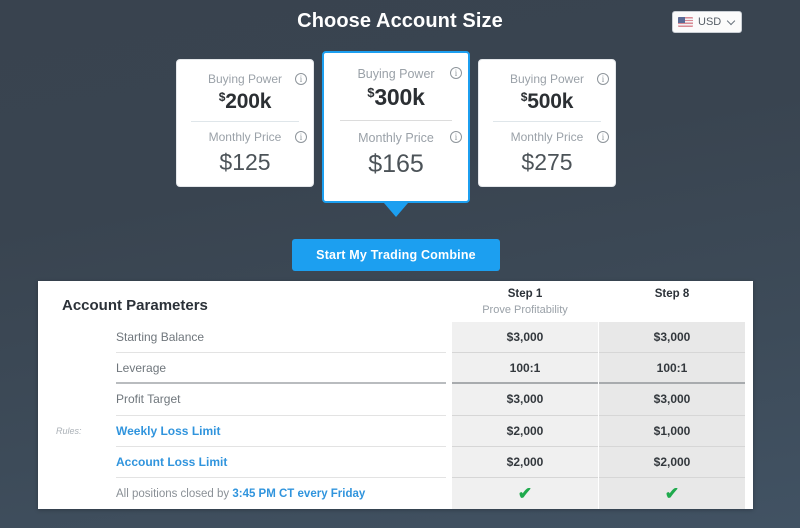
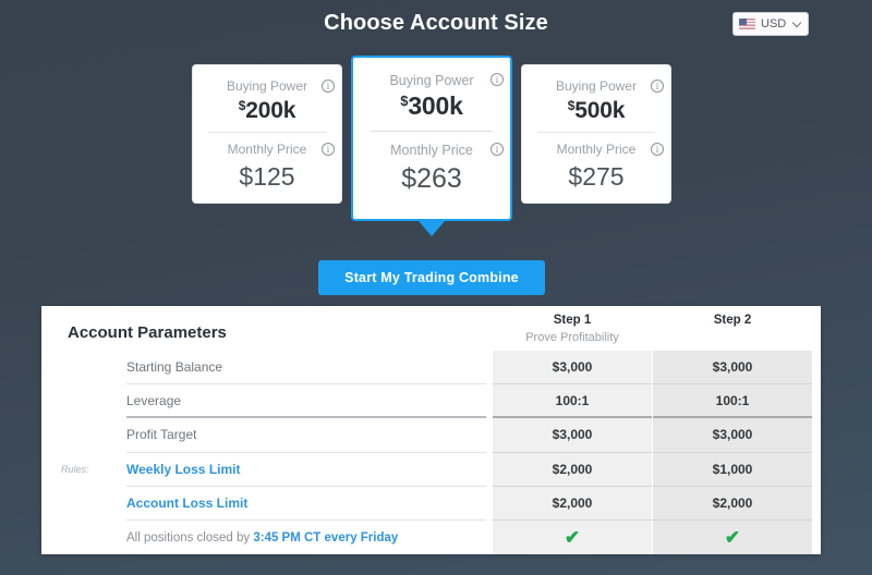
  Choose Account Size
  USD
  Buying Power
  $200k
  i
  Monthly Price
  $125
  i
  Buying Power
  $300k
  i
  Monthly Price
- $165
+ $263
  i
  Buying Power
  $500k
  i
  Monthly Price
  $275
  i
  Start My Trading Combine
  Account Parameters
  Step 1
  Prove Profitability
- Step 8
+ Step 2
  Rules:
  Starting Balance
  Leverage
  Profit Target
  Weekly Loss Limit
  Account Loss Limit
  All positions closed by 3:45 PM CT every Friday
  $3,000
  100:1
  $3,000
  $2,000
  $2,000
  ✔
  $3,000
  100:1
  $3,000
  $1,000
  $2,000
  ✔
